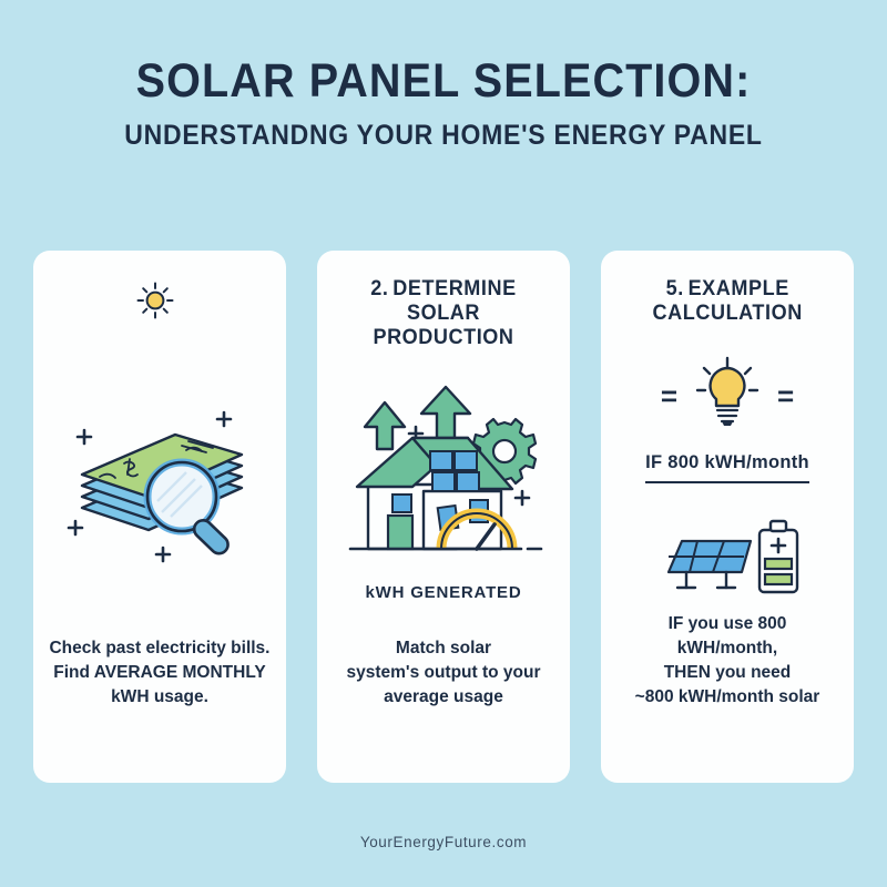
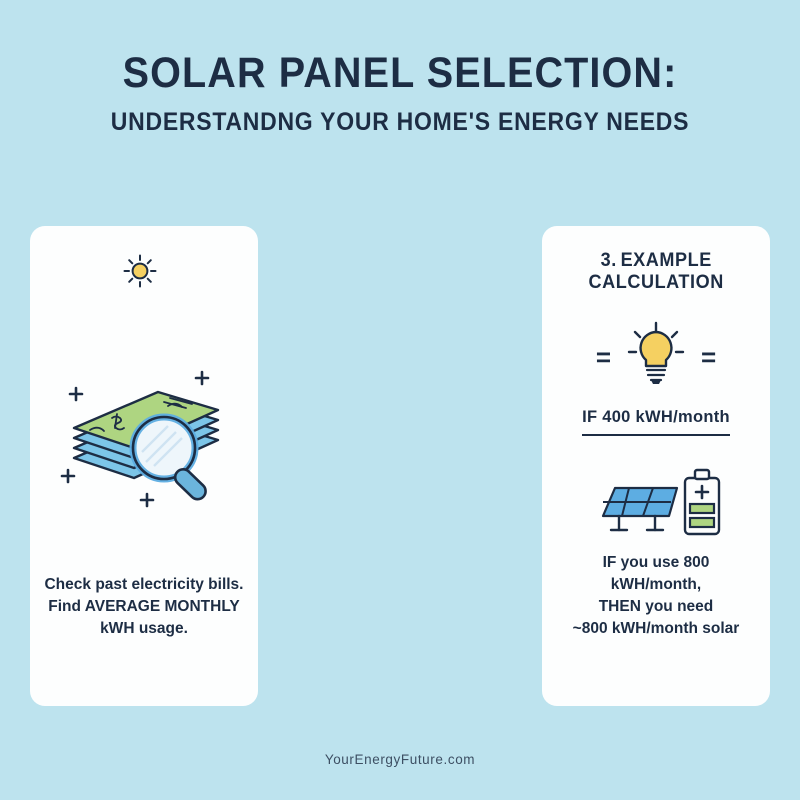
  SOLAR PANEL SELECTION:
- UNDERSTANDNG YOUR HOME'S ENERGY PANEL
+ UNDERSTANDNG YOUR HOME'S ENERGY NEEDS
  Check past electricity bills.
  Find AVERAGE MONTHLY
  kWH usage.
- 2. DETERMINE
- SOLAR PRODUCTION
- kWH GENERATED
- Match solar
- system's output to your
- average usage
- 5. EXAMPLE
+ 3. EXAMPLE
  CALCULATION
  =
  =
- IF 800 kWH/month
+ IF 400 kWH/month
  IF you use 800 kWH/month,
  THEN you need
  ~800 kWH/month solar
  YourEnergyFuture.com
